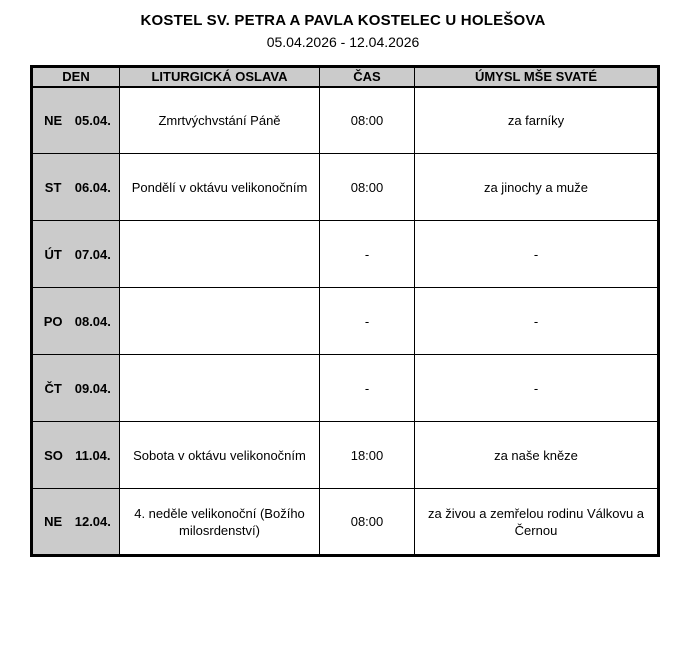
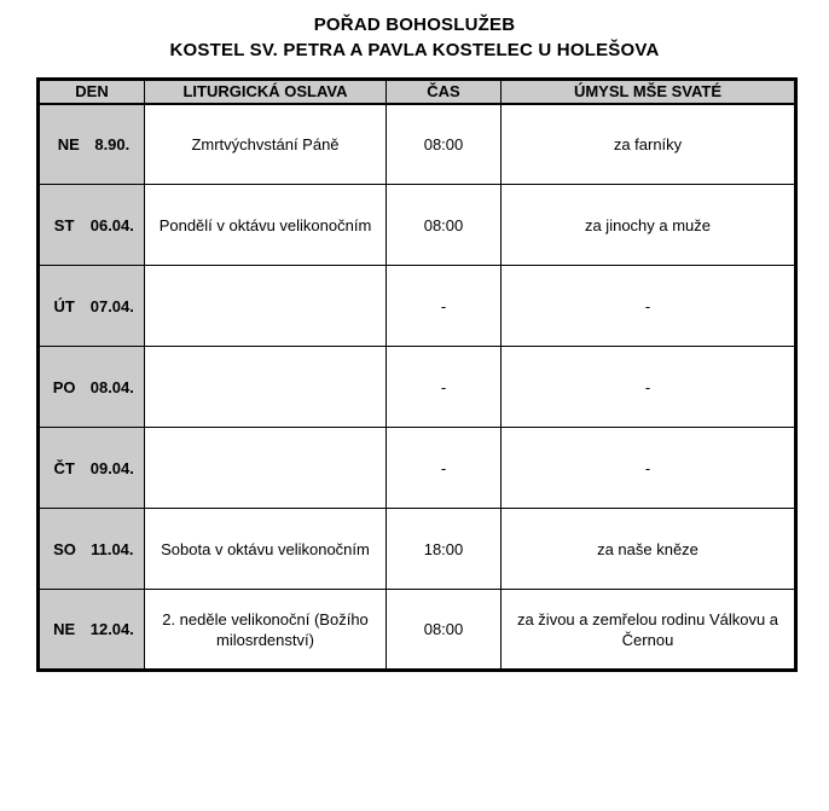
+ POŘAD BOHOSLUŽEB
  KOSTEL SV. PETRA A PAVLA KOSTELEC U HOLEŠOVA
- 05.04.2026 - 12.04.2026
  DEN	LITURGICKÁ OSLAVA	ČAS	ÚMYSL MŠE SVATÉ
- NE 05.04.	Zmrtvýchvstání Páně	08:00	za farníky
+ NE 8.90.	Zmrtvýchvstání Páně	08:00	za farníky
  ST 06.04.	Pondělí v oktávu velikonočním	08:00	za jinochy a muže
  ÚT 07.04.		-	-
  PO 08.04.		-	-
  ČT 09.04.		-	-
  SO 11.04.	Sobota v oktávu velikonočním	18:00	za naše kněze
- NE 12.04.	4. neděle velikonoční (Božího milosrdenství)	08:00	za živou a zemřelou rodinu Válkovu a Černou
+ NE 12.04.	2. neděle velikonoční (Božího milosrdenství)	08:00	za živou a zemřelou rodinu Válkovu a Černou
